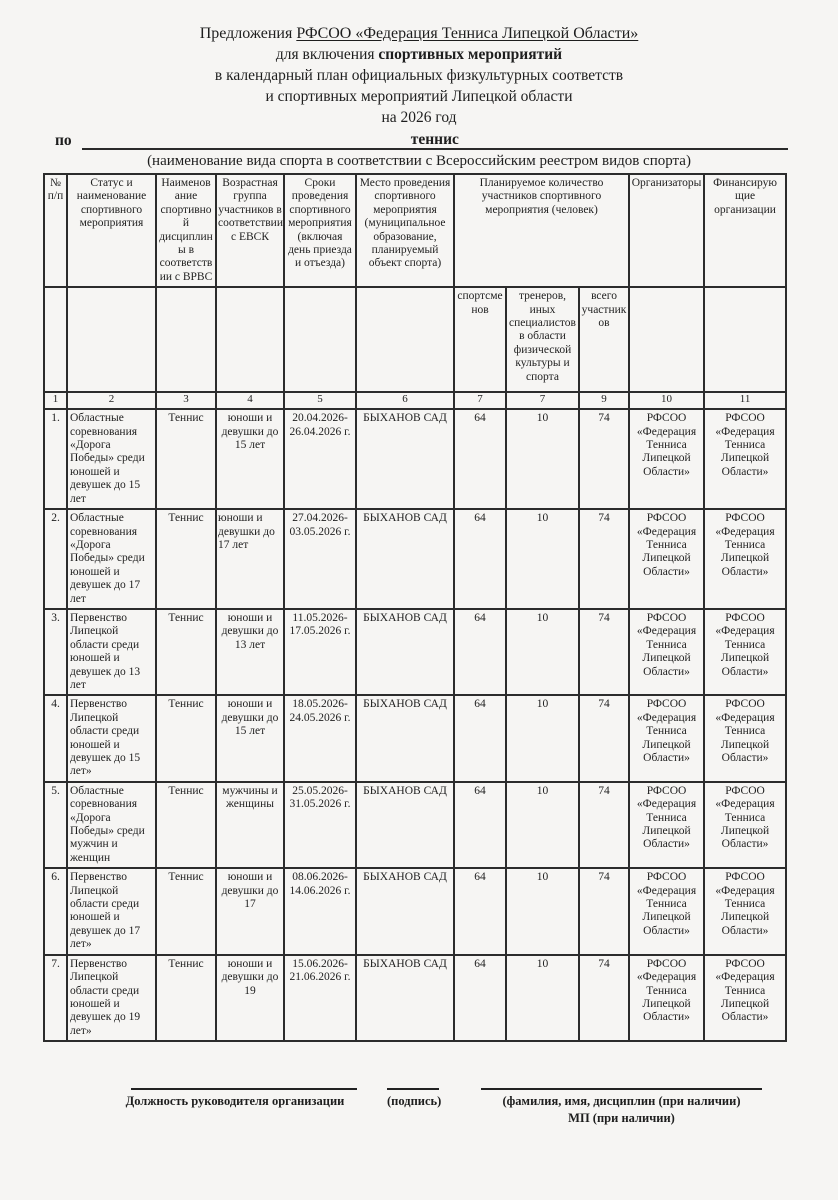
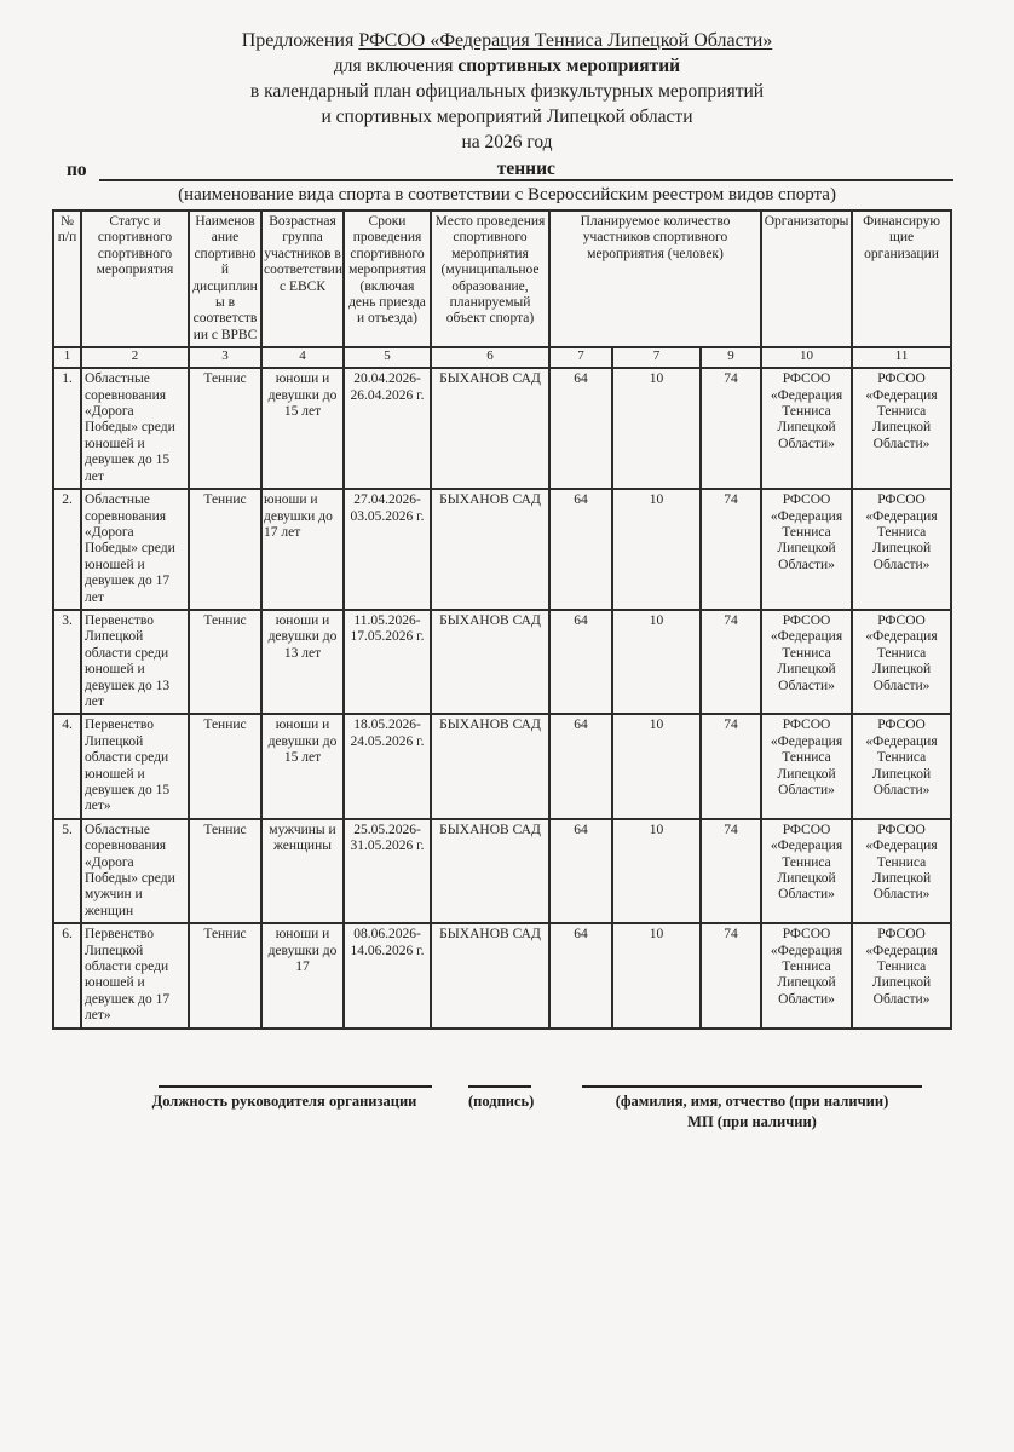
  Предложения РФСОО «Федерация Тенниса Липецкой Области»
  для включения спортивных мероприятий
- в календарный план официальных физкультурных соответств
+ в календарный план официальных физкультурных мероприятий
  и спортивных мероприятий Липецкой области
  на 2026 год
  по
  теннис
  (наименование вида спорта в соответствии с Всероссийским реестром видов спорта)
- № п/п	Статус и наименование спортивного мероприятия	Наименов ание спортивно й дисциплин ы в соответств ии с ВРВС	Возрастная группа участников в соответствии с ЕВСК	Сроки проведения спортивного мероприятия (включая день приезда и отъезда)	Место проведения спортивного мероприятия (муниципальное образование, планируемый объект спорта)	Планируемое количество участников спортивного мероприятия (человек)	Организаторы	Финансирую щие организации
+ № п/п	Статус и спортивного спортивного мероприятия	Наименов ание спортивно й дисциплин ы в соответств ии с ВРВС	Возрастная группа участников в соответствии с ЕВСК	Сроки проведения спортивного мероприятия (включая день приезда и отъезда)	Место проведения спортивного мероприятия (муниципальное образование, планируемый объект спорта)	Планируемое количество участников спортивного мероприятия (человек)	Организаторы	Финансирую щие организации
- 						спортсме нов	тренеров, иных специалистов в области физической культуры и спорта	всего участник ов
  1	2	3	4	5	6	7	7	9	10	11
  1.	Областные соревнования «Дорога Победы» среди юношей и девушек до 15 лет	Теннис	юноши и девушки до 15 лет	20.04.2026- 26.04.2026 г.	БЫХАНОВ САД	64	10	74	РФСОО «Федерация Тенниса Липецкой Области»	РФСОО «Федерация Тенниса Липецкой Области»
  2.	Областные соревнования «Дорога Победы» среди юношей и девушек до 17 лет	Теннис	юноши и девушки до 17 лет	27.04.2026- 03.05.2026 г.	БЫХАНОВ САД	64	10	74	РФСОО «Федерация Тенниса Липецкой Области»	РФСОО «Федерация Тенниса Липецкой Области»
  3.	Первенство Липецкой области среди юношей и девушек до 13 лет	Теннис	юноши и девушки до 13 лет	11.05.2026- 17.05.2026 г.	БЫХАНОВ САД	64	10	74	РФСОО «Федерация Тенниса Липецкой Области»	РФСОО «Федерация Тенниса Липецкой Области»
  4.	Первенство Липецкой области среди юношей и девушек до 15 лет»	Теннис	юноши и девушки до 15 лет	18.05.2026- 24.05.2026 г.	БЫХАНОВ САД	64	10	74	РФСОО «Федерация Тенниса Липецкой Области»	РФСОО «Федерация Тенниса Липецкой Области»
  5.	Областные соревнования «Дорога Победы» среди мужчин и женщин	Теннис	мужчины и женщины	25.05.2026- 31.05.2026 г.	БЫХАНОВ САД	64	10	74	РФСОО «Федерация Тенниса Липецкой Области»	РФСОО «Федерация Тенниса Липецкой Области»
  6.	Первенство Липецкой области среди юношей и девушек до 17 лет»	Теннис	юноши и девушки до 17	08.06.2026- 14.06.2026 г.	БЫХАНОВ САД	64	10	74	РФСОО «Федерация Тенниса Липецкой Области»	РФСОО «Федерация Тенниса Липецкой Области»
- 7.	Первенство Липецкой области среди юношей и девушек до 19 лет»	Теннис	юноши и девушки до 19	15.06.2026- 21.06.2026 г.	БЫХАНОВ САД	64	10	74	РФСОО «Федерация Тенниса Липецкой Области»	РФСОО «Федерация Тенниса Липецкой Области»
  Должность руководителя организации
  (подпись)
- (фамилия, имя, дисциплин (при наличии)
+ (фамилия, имя, отчество (при наличии)
  МП (при наличии)
